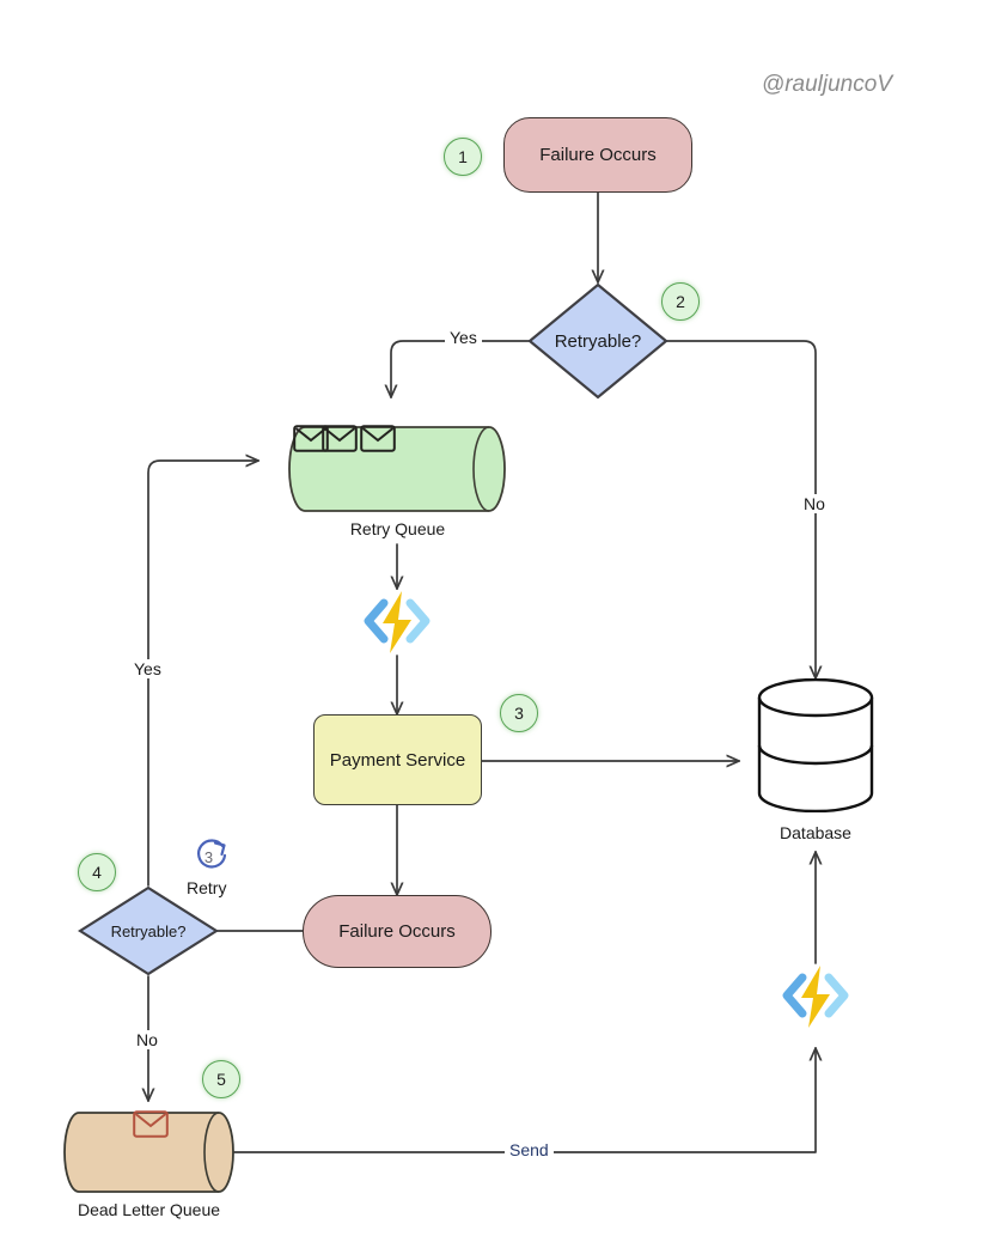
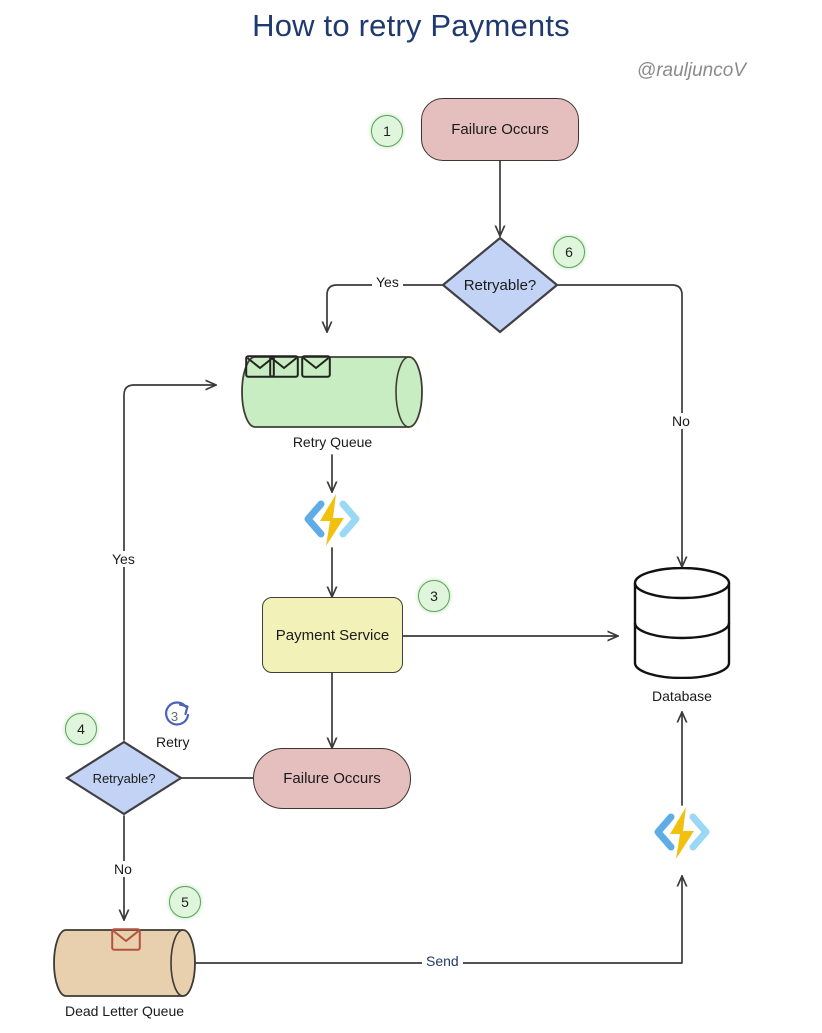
+ How to retry Payments
  @rauljuncoV
  Failure Occurs
  1
  Retryable?
- 2
+ 6
  Yes
  No
  Retry Queue
  Payment Service
  3
  Database
  Failure Occurs
  3
  Retry
  Retryable?
  4
  Yes
  No
  5
  Dead Letter Queue
  Send
